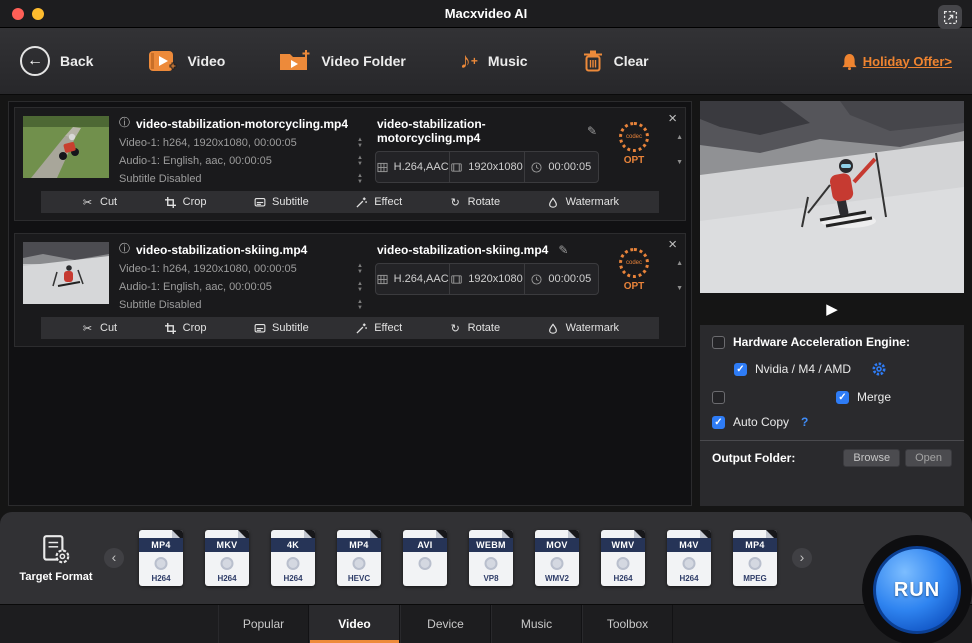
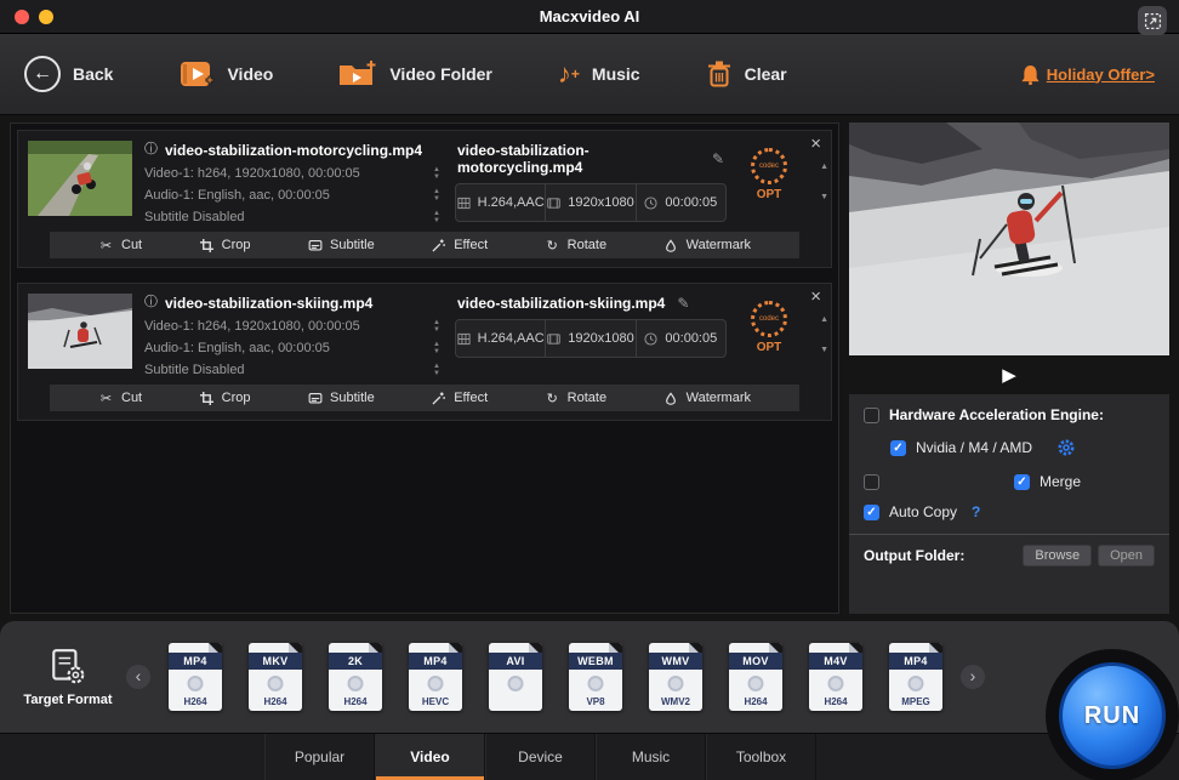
  Macxvideo AI
  ←
  Back
  Video
  Video Folder
  ♪+
  Music
  Clear
  Holiday Offer>
  ⓘ
  video-stabilization-motorcycling.mp4
  Video-1: h264, 1920x1080, 00:00:05
  Audio-1: English, aac, 00:00:05
  Subtitle Disabled
  video-stabilization-motorcycling.mp4
  ✎
  H.264,AAC
  1920x1080
  00:00:05
  OPT
  ×
  ✂
  Cut
  Crop
  Subtitle
  Effect
  ↻
  Rotate
  Watermark
  ⓘ
  video-stabilization-skiing.mp4
  Video-1: h264, 1920x1080, 00:00:05
  Audio-1: English, aac, 00:00:05
  Subtitle Disabled
  video-stabilization-skiing.mp4
  ✎
  H.264,AAC
  1920x1080
  00:00:05
  OPT
  ×
  ✂
  Cut
  Crop
  Subtitle
  Effect
  ↻
  Rotate
  Watermark
  ▶
  Hardware Acceleration Engine:
  ✓
  Nvidia / M4 / AMD
  ✓
  Merge
  ✓
  Auto Copy
  ?
  Output Folder:
  Browse
  Open
  Target Format
  ‹
  MP4
  H264
  MKV
  H264
- 4K
+ 2K
  H264
  MP4
  HEVC
  AVI
  WEBM
  VP8
- MOV
+ WMV
  WMV2
- WMV
+ MOV
  H264
  M4V
  H264
  MP4
  MPEG
  ›
  Popular
  Video
  Device
  Music
  Toolbox
  RUN
